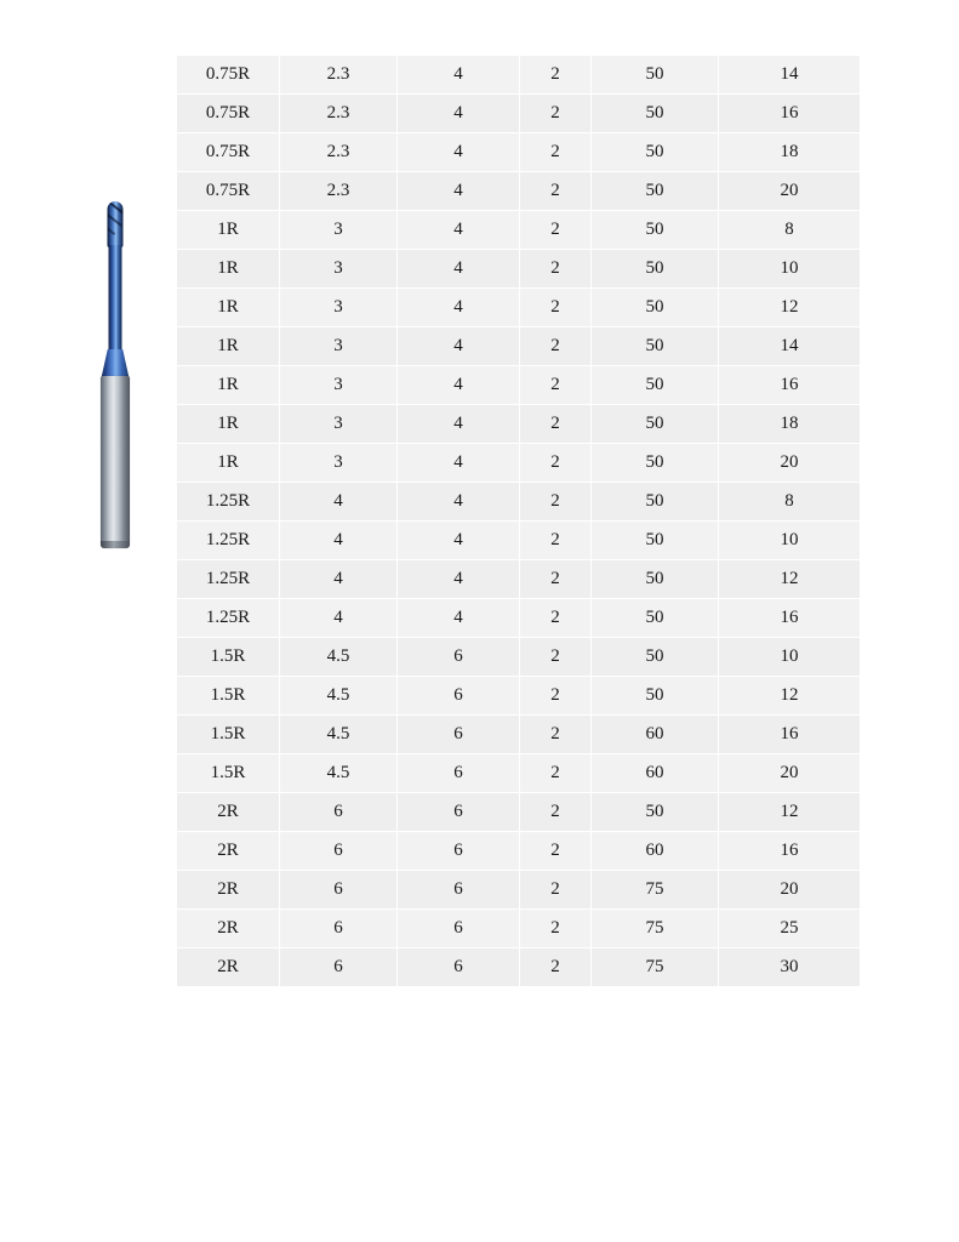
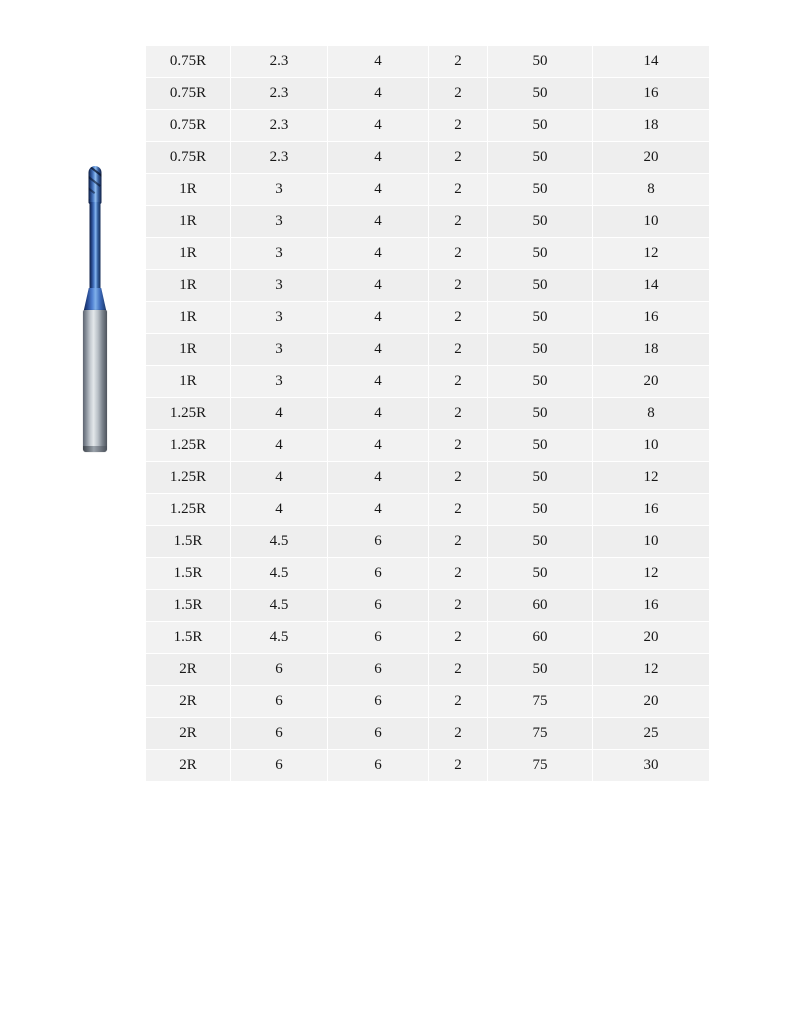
  0.75R	2.3	4	2	50	14
  0.75R	2.3	4	2	50	16
  0.75R	2.3	4	2	50	18
  0.75R	2.3	4	2	50	20
  1R	3	4	2	50	8
  1R	3	4	2	50	10
  1R	3	4	2	50	12
  1R	3	4	2	50	14
  1R	3	4	2	50	16
  1R	3	4	2	50	18
  1R	3	4	2	50	20
  1.25R	4	4	2	50	8
  1.25R	4	4	2	50	10
  1.25R	4	4	2	50	12
  1.25R	4	4	2	50	16
  1.5R	4.5	6	2	50	10
  1.5R	4.5	6	2	50	12
  1.5R	4.5	6	2	60	16
  1.5R	4.5	6	2	60	20
  2R	6	6	2	50	12
- 2R	6	6	2	60	16
  2R	6	6	2	75	20
  2R	6	6	2	75	25
  2R	6	6	2	75	30
